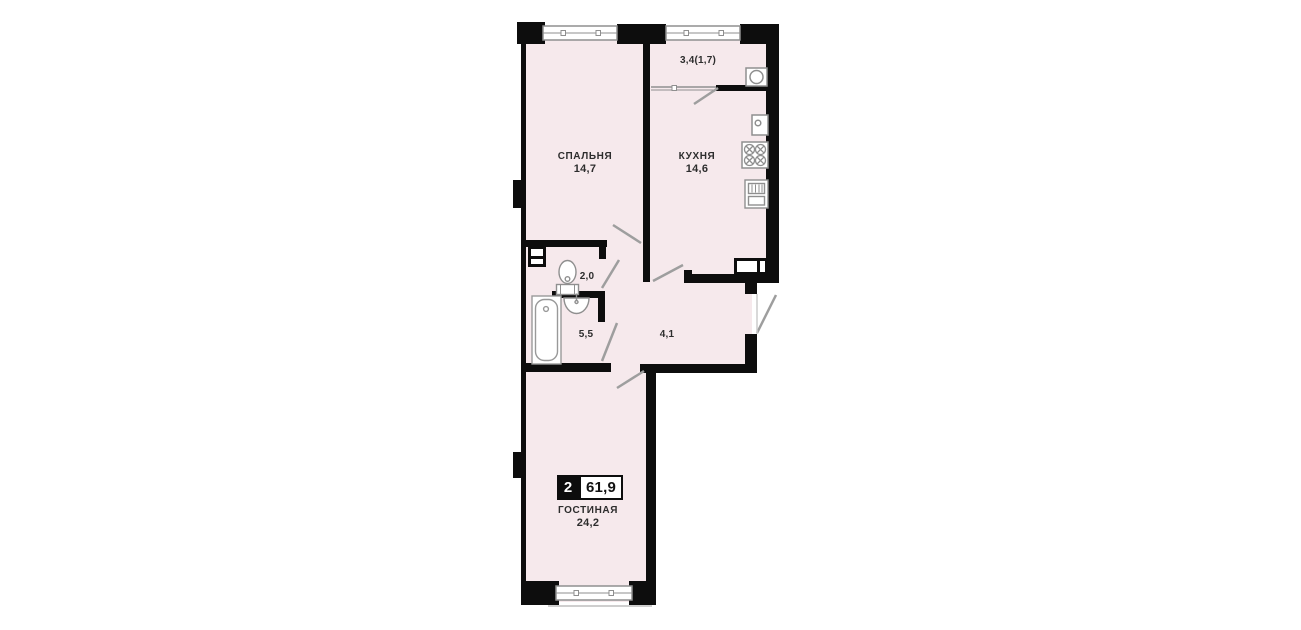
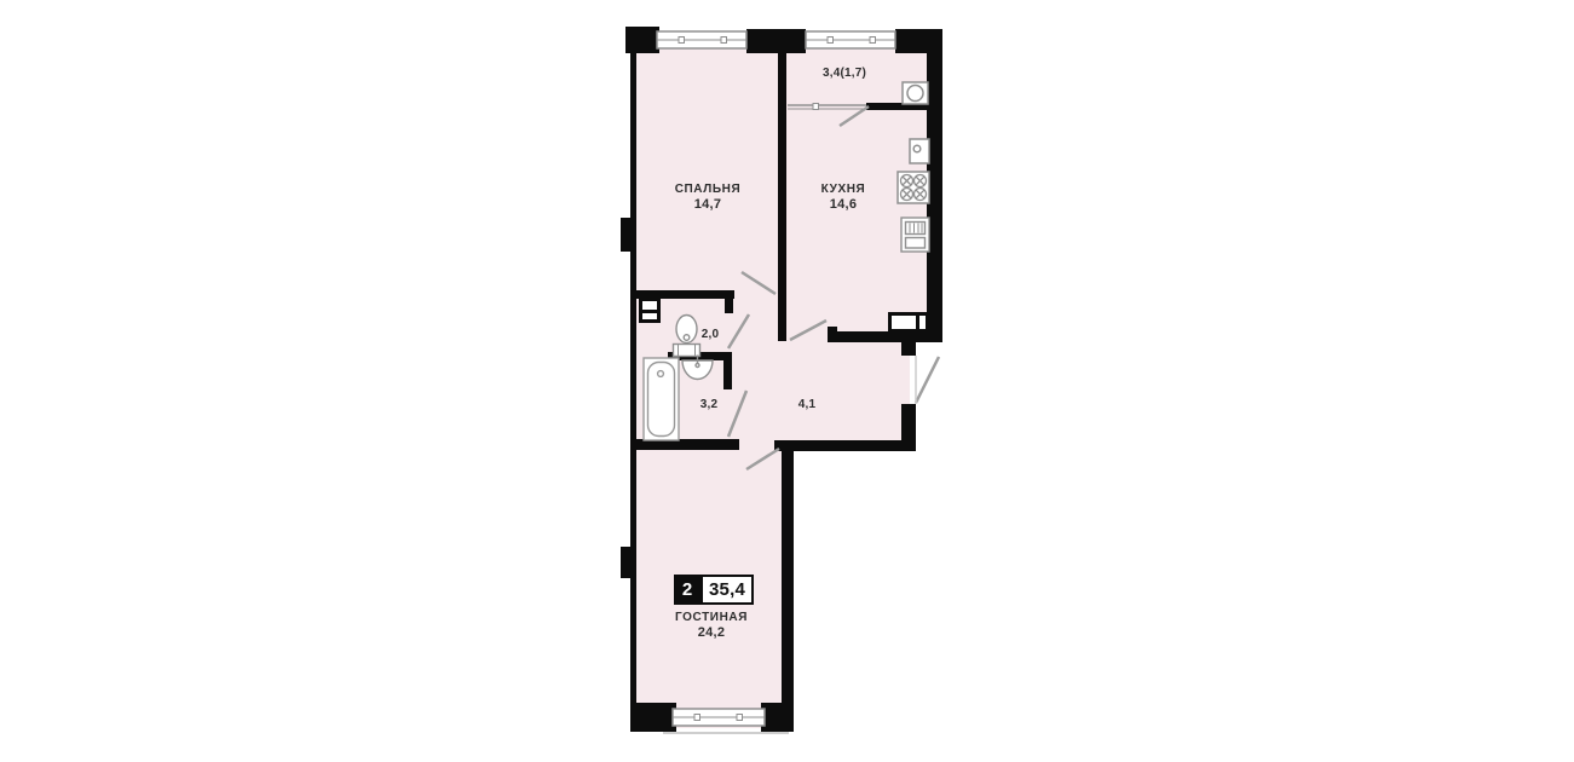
  СПАЛЬНЯ
  14,7
  КУХНЯ
  14,6
  3,4(1,7)
  2,0
- 5,5
+ 3,2
  4,1
  2
- 61,9
+ 35,4
  ГОСТИНАЯ
  24,2
